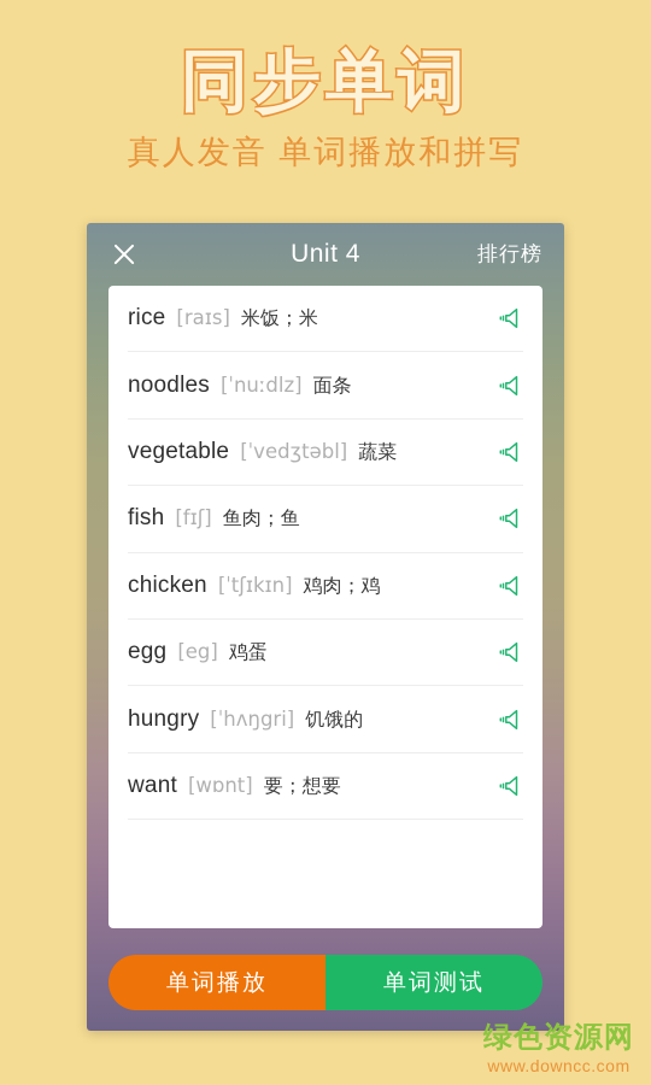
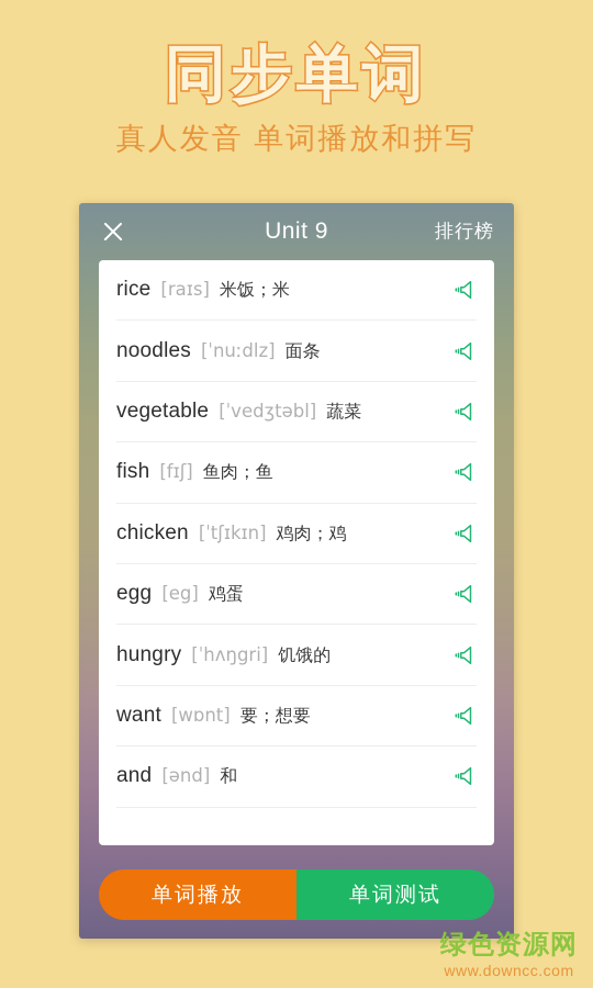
  同步单词
  真人发音 单词播放和拼写
- Unit 4
+ Unit 9
  排行榜
  rice
  [raɪs]
  米饭；米
  noodles
  [ˈnuːdlz]
  面条
  vegetable
  [ˈvedʒtəbl]
  蔬菜
  fish
  [fɪʃ]
  鱼肉；鱼
  chicken
  [ˈtʃɪkɪn]
  鸡肉；鸡
  egg
  [eg]
  鸡蛋
  hungry
  [ˈhʌŋgri]
  饥饿的
  want
  [wɒnt]
  要；想要
+ and
+ [ənd]
+ 和
  单词播放
  单词测试
  绿色资源网
  www.downcc.com
